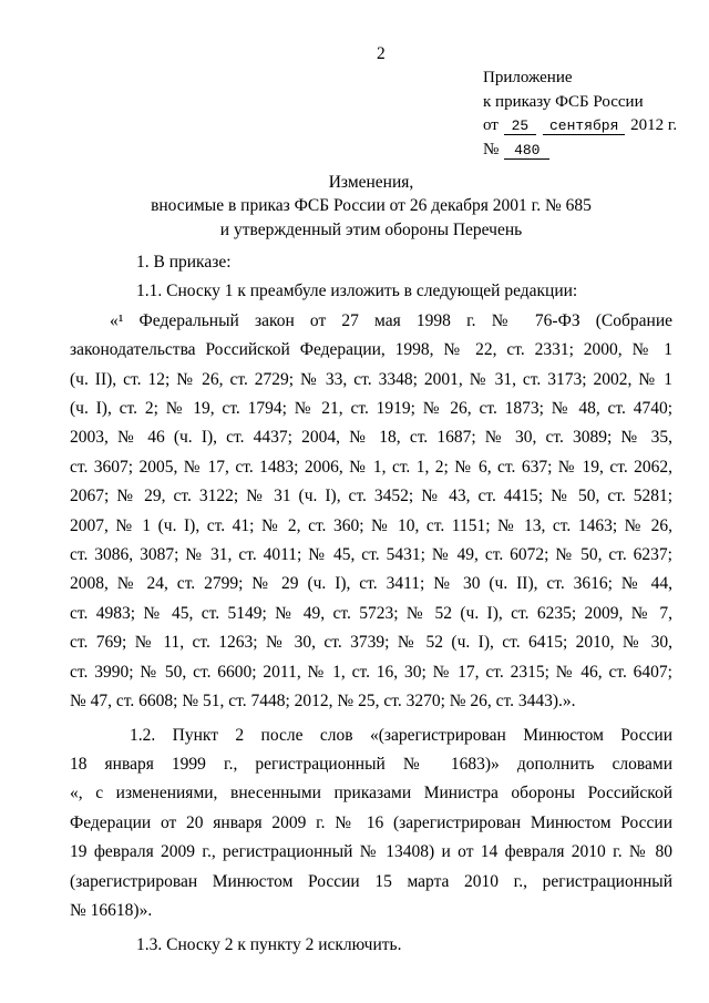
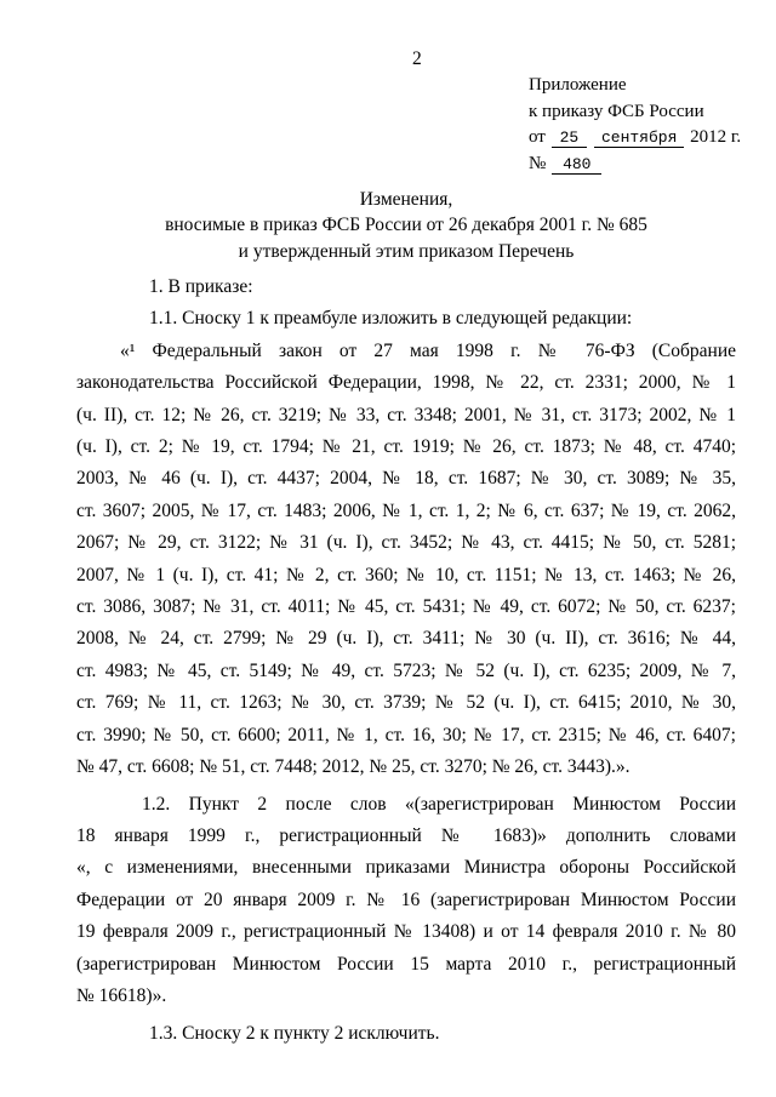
  2
  Приложение
  к приказу ФСБ России
  от 25 сентября 2012 г.
  № 480
  Изменения,
  вносимые в приказ ФСБ России от 26 декабря 2001 г. № 685
- и утвержденный этим обороны Перечень
+ и утвержденный этим приказом Перечень
  1. В приказе:
  1.1. Сноску 1 к преамбуле изложить в следующей редакции:
  «¹ Федеральный закон от 27 мая 1998 г. № 76-ФЗ (Собрание
  законодательства Российской Федерации, 1998, № 22, ст. 2331; 2000, № 1
- (ч. II), ст. 12; № 26, ст. 2729; № 33, ст. 3348; 2001, № 31, ст. 3173; 2002, № 1
+ (ч. II), ст. 12; № 26, ст. 3219; № 33, ст. 3348; 2001, № 31, ст. 3173; 2002, № 1
  (ч. I), ст. 2; № 19, ст. 1794; № 21, ст. 1919; № 26, ст. 1873; № 48, ст. 4740;
  2003, № 46 (ч. I), ст. 4437; 2004, № 18, ст. 1687; № 30, ст. 3089; № 35,
  ст. 3607; 2005, № 17, ст. 1483; 2006, № 1, ст. 1, 2; № 6, ст. 637; № 19, ст. 2062,
  2067; № 29, ст. 3122; № 31 (ч. I), ст. 3452; № 43, ст. 4415; № 50, ст. 5281;
  2007, № 1 (ч. I), ст. 41; № 2, ст. 360; № 10, ст. 1151; № 13, ст. 1463; № 26,
  ст. 3086, 3087; № 31, ст. 4011; № 45, ст. 5431; № 49, ст. 6072; № 50, ст. 6237;
  2008, № 24, ст. 2799; № 29 (ч. I), ст. 3411; № 30 (ч. II), ст. 3616; № 44,
  ст. 4983; № 45, ст. 5149; № 49, ст. 5723; № 52 (ч. I), ст. 6235; 2009, № 7,
  ст. 769; № 11, ст. 1263; № 30, ст. 3739; № 52 (ч. I), ст. 6415; 2010, № 30,
  ст. 3990; № 50, ст. 6600; 2011, № 1, ст. 16, 30; № 17, ст. 2315; № 46, ст. 6407;
  № 47, ст. 6608; № 51, ст. 7448; 2012, № 25, ст. 3270; № 26, ст. 3443).».
  1.2. Пункт 2 после слов «(зарегистрирован Минюстом России
  18 января 1999 г., регистрационный № 1683)» дополнить словами
  «, с изменениями, внесенными приказами Министра обороны Российской
  Федерации от 20 января 2009 г. № 16 (зарегистрирован Минюстом России
  19 февраля 2009 г., регистрационный № 13408) и от 14 февраля 2010 г. № 80
  (зарегистрирован Минюстом России 15 марта 2010 г., регистрационный
  № 16618)».
  1.3. Сноску 2 к пункту 2 исключить.
